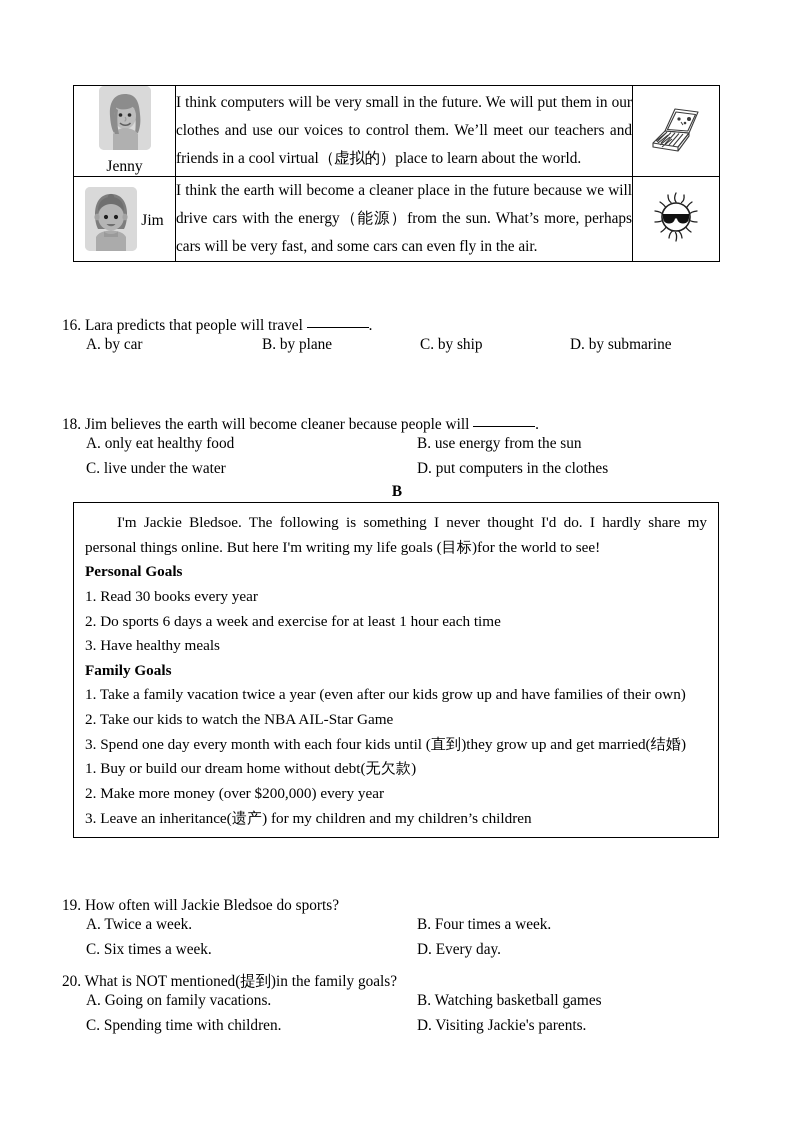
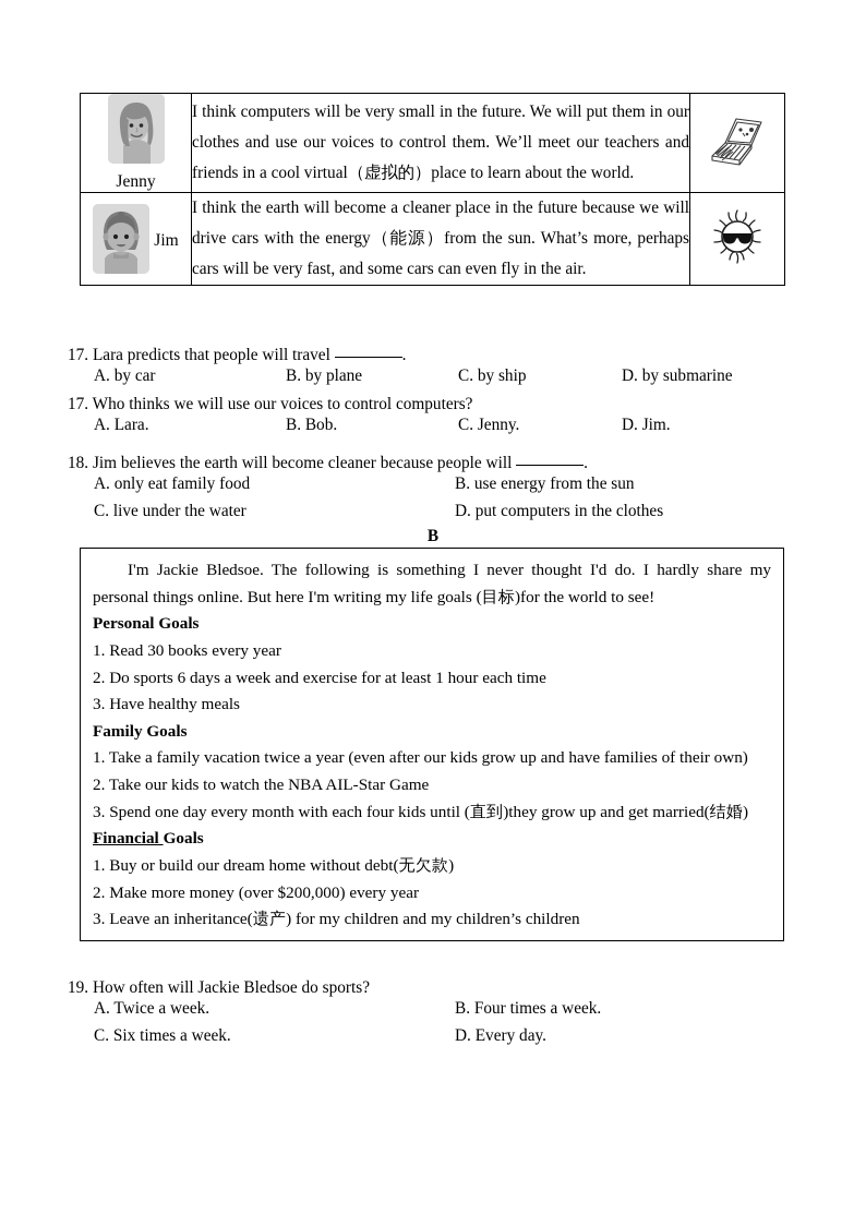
  Jenny	I think computers will be very small in the future. We will put them in our clothes and use our voices to control them. We’ll meet our teachers and friends in a cool virtual（虚拟的）place to learn about the world.
  Jim	I think the earth will become a cleaner place in the future because we will drive cars with the energy（能源）from the sun. What’s more, perhaps cars will be very fast, and some cars can even fly in the air.
- 16. Lara predicts that people will travel .
+ 17. Lara predicts that people will travel .
  A. by car
  B. by plane
  C. by ship
  D. by submarine
+ 17. Who thinks we will use our voices to control computers?
+ A. Lara.
+ B. Bob.
+ C. Jenny.
+ D. Jim.
  18. Jim believes the earth will become cleaner because people will .
- A. only eat healthy food
+ A. only eat family food
  B. use energy from the sun
  C. live under the water
  D. put computers in the clothes
  B
  I'm Jackie Bledsoe. The following is something I never thought I'd do. I hardly share my personal things online. But here I'm writing my life goals (目标)for the world to see!
  Personal Goals
  1. Read 30 books every year
  2. Do sports 6 days a week and exercise for at least 1 hour each time
  3. Have healthy meals
  Family Goals
  1. Take a family vacation twice a year (even after our kids grow up and have families of their own)
  2. Take our kids to watch the NBA AIL-Star Game
  3. Spend one day every month with each four kids until (直到)they grow up and get married(结婚)
+ Financial Goals
  1. Buy or build our dream home without debt(无欠款)
  2. Make more money (over $200,000) every year
  3. Leave an inheritance(遗产) for my children and my children’s children
  19. How often will Jackie Bledsoe do sports?
  A. Twice a week.
  B. Four times a week.
  C. Six times a week.
  D. Every day.
- 20. What is NOT mentioned(提到)in the family goals?
- A. Going on family vacations.
- B. Watching basketball games
- C. Spending time with children.
- D. Visiting Jackie's parents.
